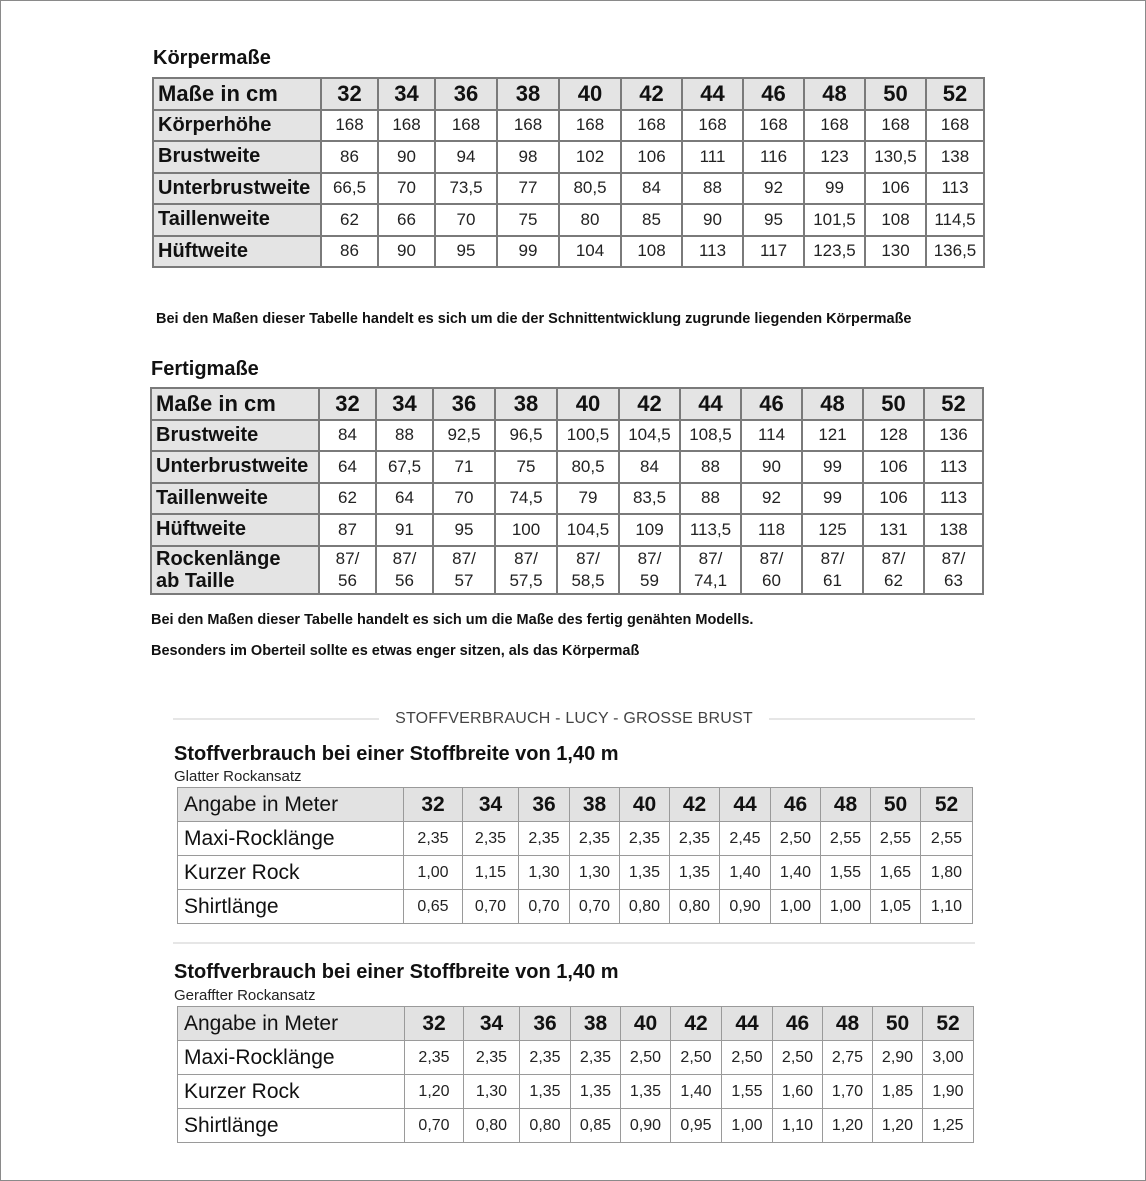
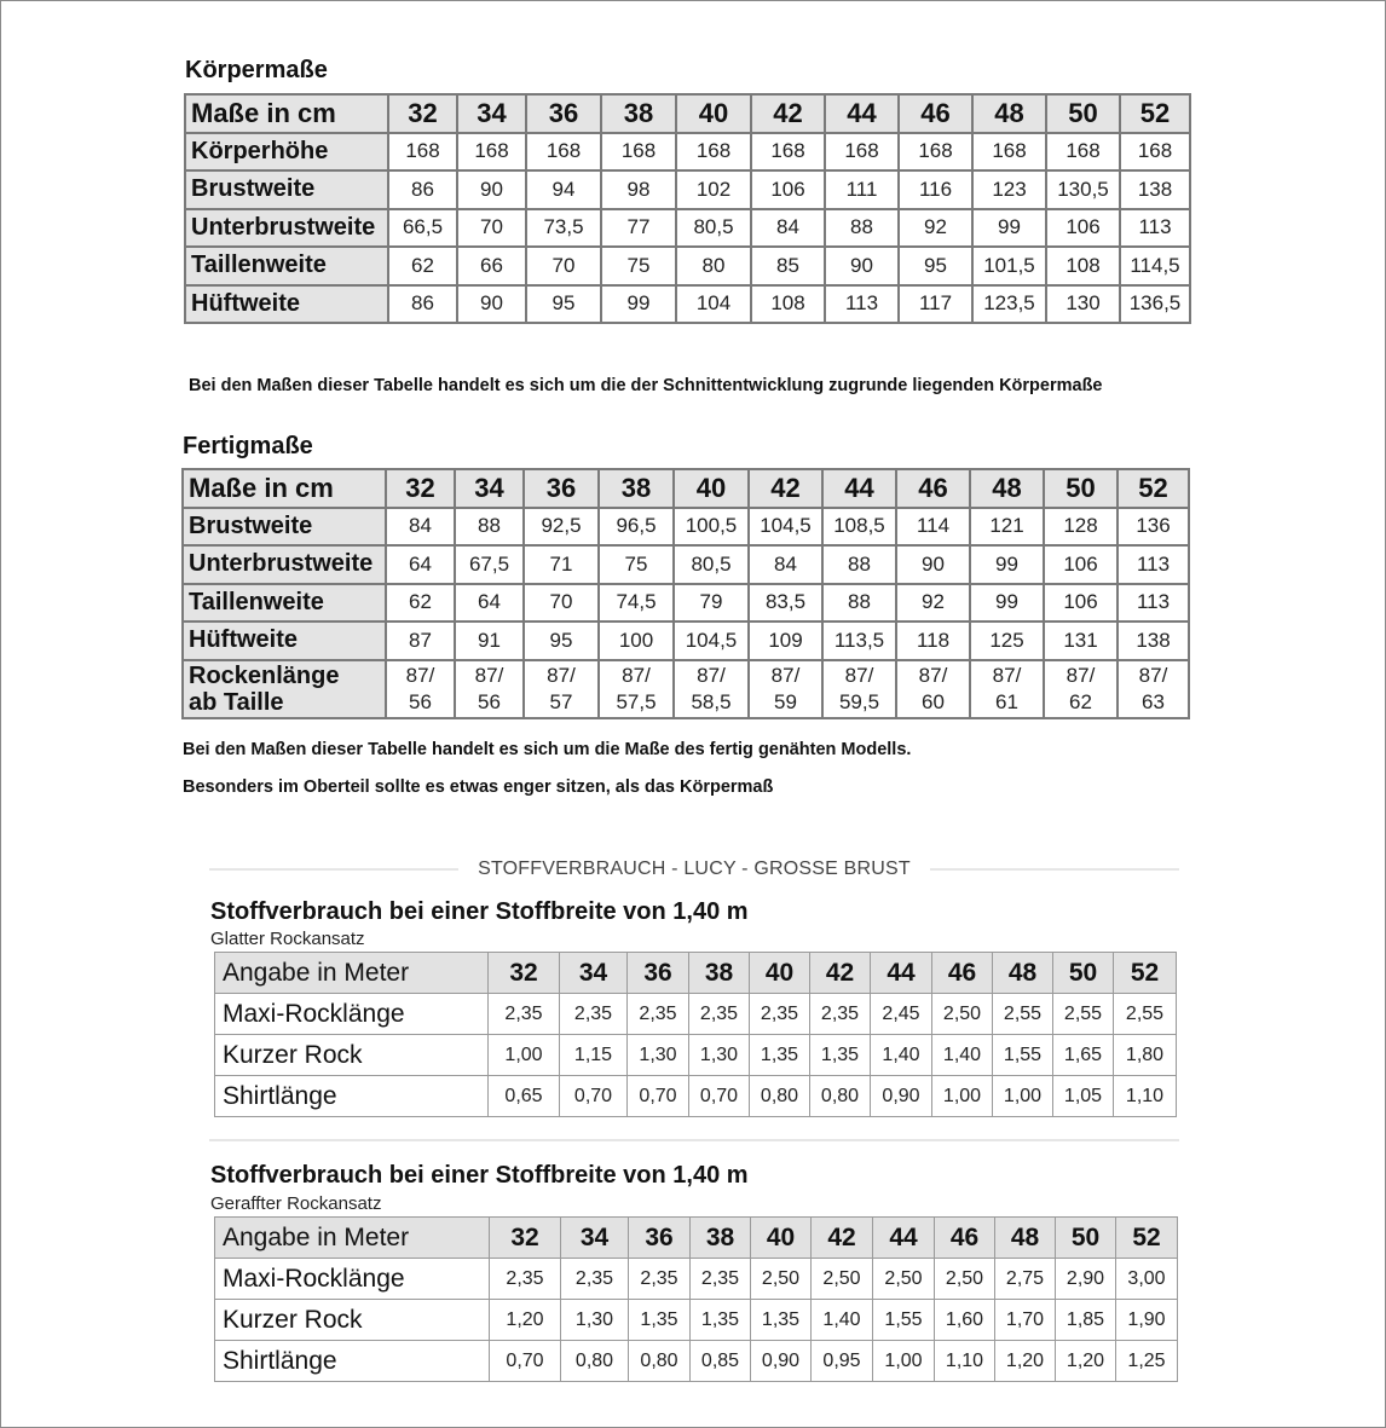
  Körpermaße
  Maße in cm	32	34	36	38	40	42	44	46	48	50	52
  Körperhöhe	168	168	168	168	168	168	168	168	168	168	168
  Brustweite	86	90	94	98	102	106	111	116	123	130,5	138
  Unterbrustweite	66,5	70	73,5	77	80,5	84	88	92	99	106	113
  Taillenweite	62	66	70	75	80	85	90	95	101,5	108	114,5
  Hüftweite	86	90	95	99	104	108	113	117	123,5	130	136,5
  Bei den Maßen dieser Tabelle handelt es sich um die der Schnittentwicklung zugrunde liegenden Körpermaße
  Fertigmaße
  Maße in cm	32	34	36	38	40	42	44	46	48	50	52
  Brustweite	84	88	92,5	96,5	100,5	104,5	108,5	114	121	128	136
  Unterbrustweite	64	67,5	71	75	80,5	84	88	90	99	106	113
  Taillenweite	62	64	70	74,5	79	83,5	88	92	99	106	113
  Hüftweite	87	91	95	100	104,5	109	113,5	118	125	131	138
- Rockenlängeab Taille	87/56	87/56	87/57	87/57,5	87/58,5	87/59	87/74,1	87/60	87/61	87/62	87/63
+ Rockenlängeab Taille	87/56	87/56	87/57	87/57,5	87/58,5	87/59	87/59,5	87/60	87/61	87/62	87/63
  Bei den Maßen dieser Tabelle handelt es sich um die Maße des fertig genähten Modells.
  Besonders im Oberteil sollte es etwas enger sitzen, als das Körpermaß
  STOFFVERBRAUCH - LUCY - GROSSE BRUST
  Stoffverbrauch bei einer Stoffbreite von 1,40 m
  Glatter Rockansatz
  Angabe in Meter	32	34	36	38	40	42	44	46	48	50	52
  Maxi-Rocklänge	2,35	2,35	2,35	2,35	2,35	2,35	2,45	2,50	2,55	2,55	2,55
  Kurzer Rock	1,00	1,15	1,30	1,30	1,35	1,35	1,40	1,40	1,55	1,65	1,80
  Shirtlänge	0,65	0,70	0,70	0,70	0,80	0,80	0,90	1,00	1,00	1,05	1,10
  Stoffverbrauch bei einer Stoffbreite von 1,40 m
  Geraffter Rockansatz
  Angabe in Meter	32	34	36	38	40	42	44	46	48	50	52
  Maxi-Rocklänge	2,35	2,35	2,35	2,35	2,50	2,50	2,50	2,50	2,75	2,90	3,00
  Kurzer Rock	1,20	1,30	1,35	1,35	1,35	1,40	1,55	1,60	1,70	1,85	1,90
  Shirtlänge	0,70	0,80	0,80	0,85	0,90	0,95	1,00	1,10	1,20	1,20	1,25
